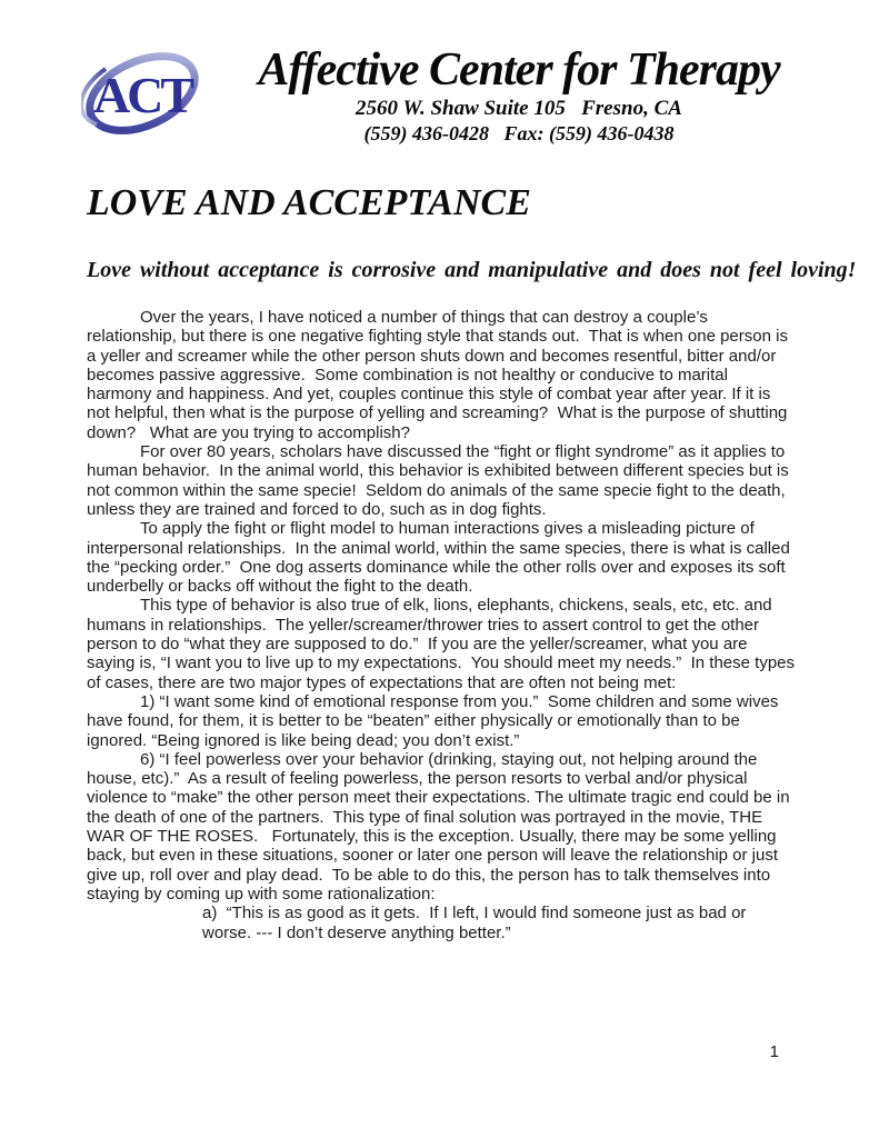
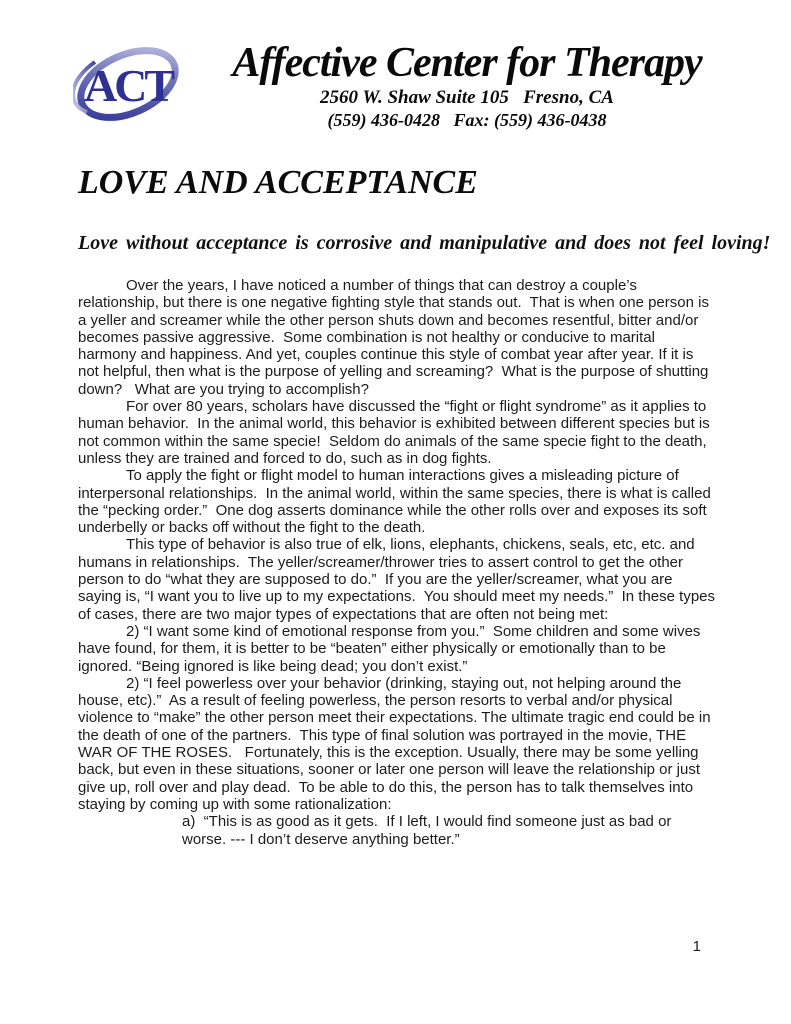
  ACT
  Affective Center for Therapy
  2560 W. Shaw Suite 105 Fresno, CA
  (559) 436-0428 Fax: (559) 436-0438
  LOVE AND ACCEPTANCE
  Love without acceptance is corrosive and manipulative and does not feel loving!
  Over the years, I have noticed a number of things that can destroy a couple’s relationship, but there is one negative fighting style that stands out. That is when one person is a yeller and screamer while the other person shuts down and becomes resentful, bitter and/or becomes passive aggressive. Some combination is not healthy or conducive to marital harmony and happiness. And yet, couples continue this style of combat year after year. If it is not helpful, then what is the purpose of yelling and screaming? What is the purpose of shutting down? What are you trying to accomplish?
  For over 80 years, scholars have discussed the “fight or flight syndrome” as it applies to human behavior. In the animal world, this behavior is exhibited between different species but is not common within the same specie! Seldom do animals of the same specie fight to the death, unless they are trained and forced to do, such as in dog fights.
  To apply the fight or flight model to human interactions gives a misleading picture of interpersonal relationships. In the animal world, within the same species, there is what is called the “pecking order.” One dog asserts dominance while the other rolls over and exposes its soft underbelly or backs off without the fight to the death.
  This type of behavior is also true of elk, lions, elephants, chickens, seals, etc, etc. and humans in relationships. The yeller/screamer/thrower tries to assert control to get the other person to do “what they are supposed to do.” If you are the yeller/screamer, what you are saying is, “I want you to live up to my expectations. You should meet my needs.” In these types of cases, there are two major types of expectations that are often not being met:
- 1) “I want some kind of emotional response from you.” Some children and some wives have found, for them, it is better to be “beaten” either physically or emotionally than to be ignored. “Being ignored is like being dead; you don’t exist.”
+ 2) “I want some kind of emotional response from you.” Some children and some wives have found, for them, it is better to be “beaten” either physically or emotionally than to be ignored. “Being ignored is like being dead; you don’t exist.”
- 6) “I feel powerless over your behavior (drinking, staying out, not helping around the house, etc).” As a result of feeling powerless, the person resorts to verbal and/or physical violence to “make” the other person meet their expectations. The ultimate tragic end could be in the death of one of the partners. This type of final solution was portrayed in the movie, THE WAR OF THE ROSES. Fortunately, this is the exception. Usually, there may be some yelling back, but even in these situations, sooner or later one person will leave the relationship or just give up, roll over and play dead. To be able to do this, the person has to talk themselves into staying by coming up with some rationalization:
+ 2) “I feel powerless over your behavior (drinking, staying out, not helping around the house, etc).” As a result of feeling powerless, the person resorts to verbal and/or physical violence to “make” the other person meet their expectations. The ultimate tragic end could be in the death of one of the partners. This type of final solution was portrayed in the movie, THE WAR OF THE ROSES. Fortunately, this is the exception. Usually, there may be some yelling back, but even in these situations, sooner or later one person will leave the relationship or just give up, roll over and play dead. To be able to do this, the person has to talk themselves into staying by coming up with some rationalization:
  a) “This is as good as it gets. If I left, I would find someone just as bad or worse. --- I don’t deserve anything better.”
  1
